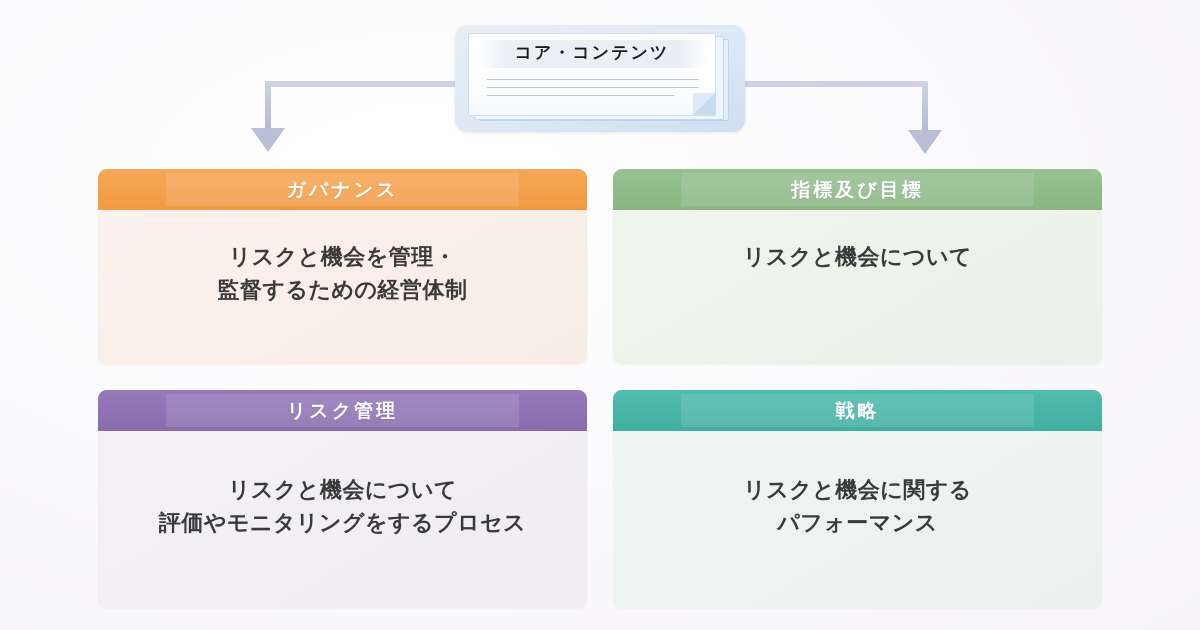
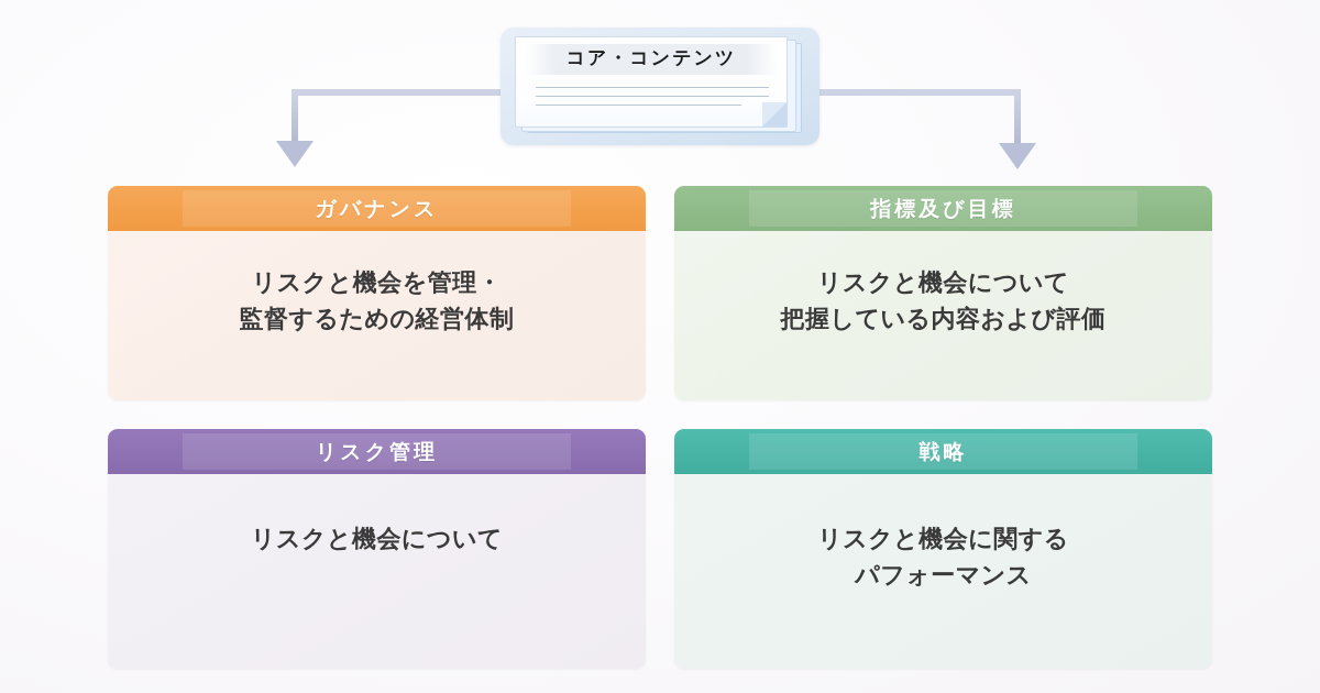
  コア・コンテンツ
  ガバナンス
  リスクと機会を管理・
  監督するための経営体制
  指標及び目標
  リスクと機会について
+ 把握している内容および評価
  リスク管理
  リスクと機会について
- 評価やモニタリングをするプロセス
  戦略
  リスクと機会に関する
  パフォーマンス
